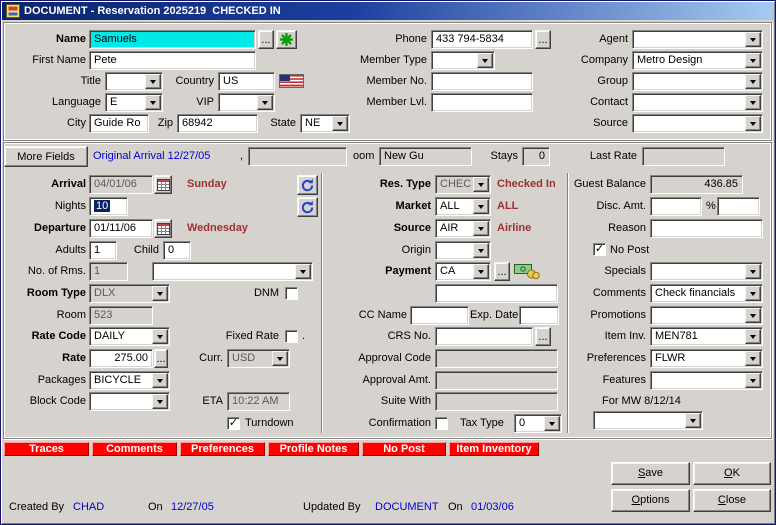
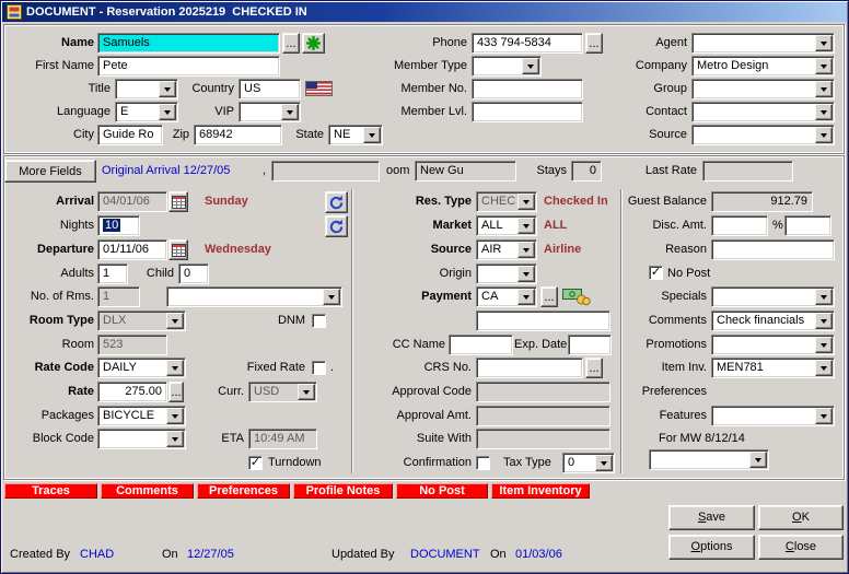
  DOCUMENT - Reservation 2025219 CHECKED IN
  Name
  Samuels
  ...
  Phone
  433 794-5834
  ...
  Agent
  First Name
  Pete
  Member Type
  Company
  Metro Design
  Title
  Country
  US
  Member No.
  Group
  Language
  E
  VIP
  Member Lvl.
  Contact
  City
  Guide Ro
  Zip
  68942
  State
  NE
  Source
  More Fields
  Original Arrival 12/27/05
  ,
  oom
  New Gu
  Stays
  0
  Last Rate
  Arrival
  04/01/06
  Sunday
  Nights
  10
  Departure
  01/11/06
  Wednesday
  Adults
  1
  Child
  0
  No. of Rms.
  1
  Room Type
  DLX
  DNM
  Room
  523
  Rate Code
  DAILY
  Fixed Rate
  .
  Rate
  275.00
  ...
  Curr.
  USD
  Packages
  BICYCLE
  Block Code
  ETA
- 10:22 AM
+ 10:49 AM
  ✓
  Turndown
  Res. Type
  CHEC
  Checked In
  Market
  ALL
  ALL
  Source
  AIR
  Airline
  Origin
  Payment
  CA
  ...
  CC Name
  Exp. Date
  CRS No.
  ...
  Approval Code
  Approval Amt.
  Suite With
  Confirmation
  Tax Type
  0
  Guest Balance
- 436.85
+ 912.79
  Disc. Amt.
  %
  Reason
  ✓
  No Post
  Specials
  Comments
  Check financials
  Promotions
  Item Inv.
  MEN781
  Preferences
- FLWR
  Features
  For MW 8/12/14
  Traces
  Comments
  Preferences
  Profile Notes
  No Post
  Item Inventory
  Save
  OK
  Options
  Close
  Created By
  CHAD
  On
  12/27/05
  Updated By
  DOCUMENT
  On
  01/03/06
